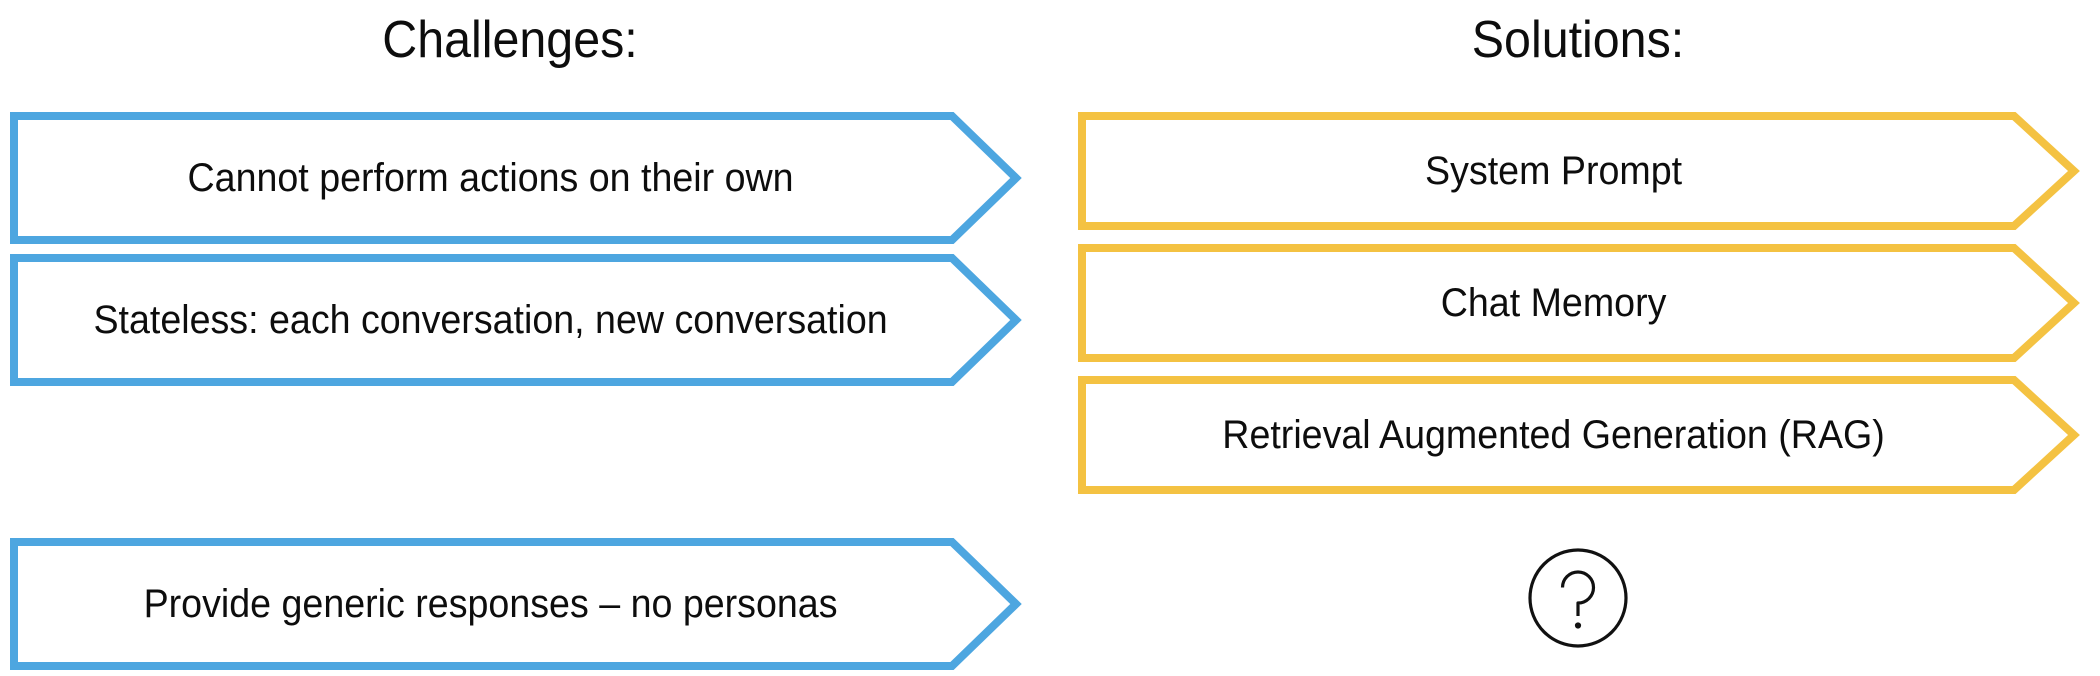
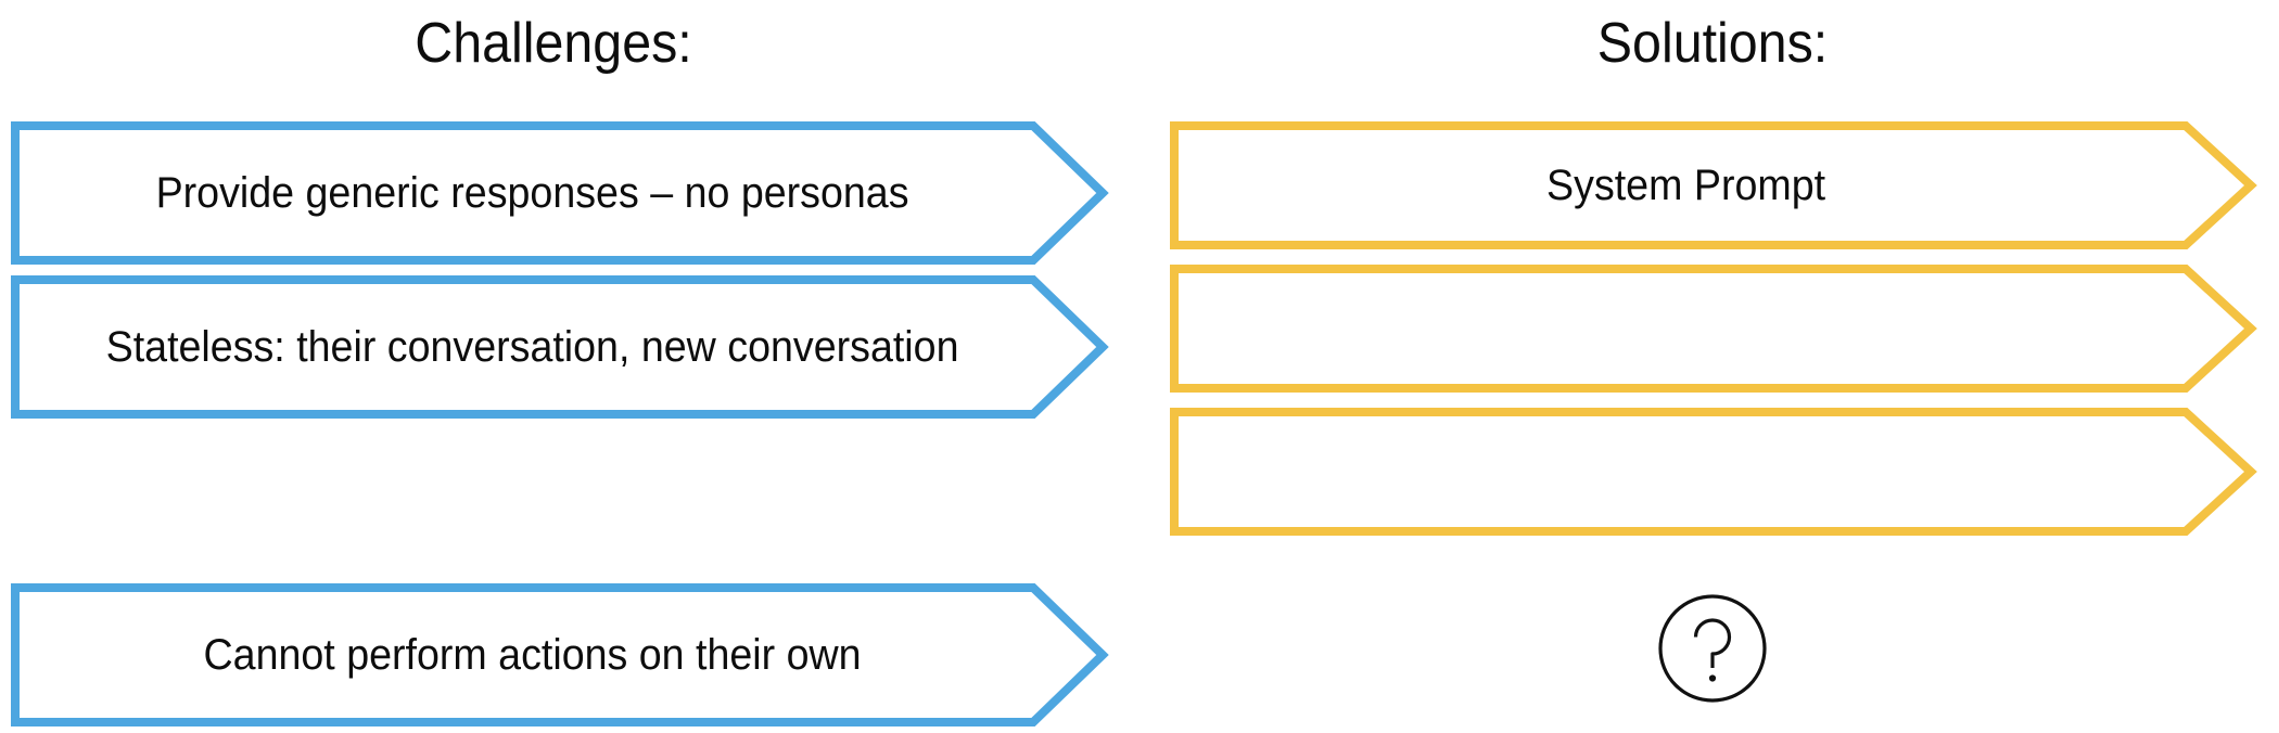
  Challenges:
  Solutions:
- Cannot perform actions on their own
+ Provide generic responses – no personas
- Stateless: each conversation, new conversation
+ Stateless: their conversation, new conversation
- Provide generic responses – no personas
+ Cannot perform actions on their own
  System Prompt
- Chat Memory
- Retrieval Augmented Generation (RAG)
